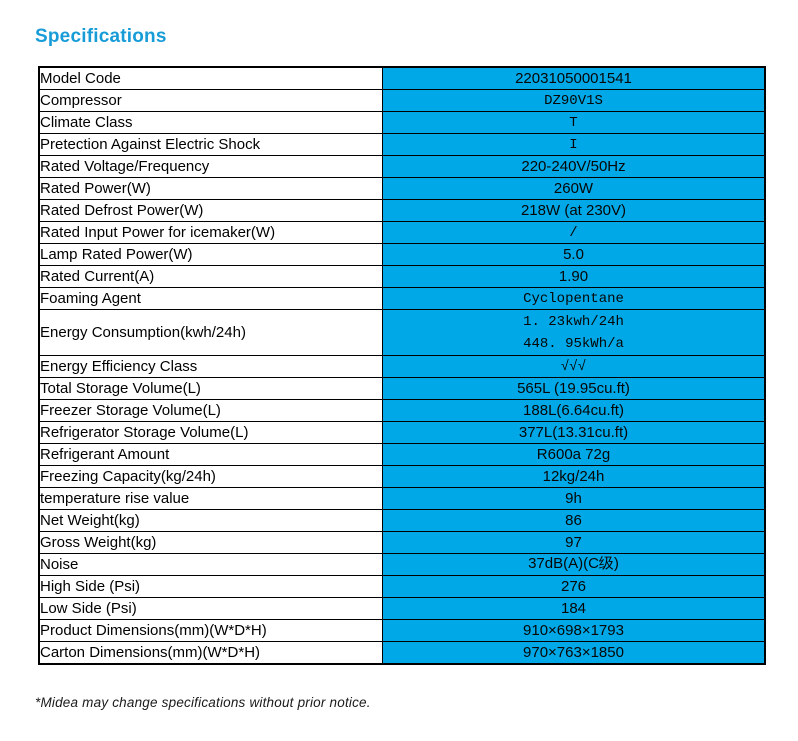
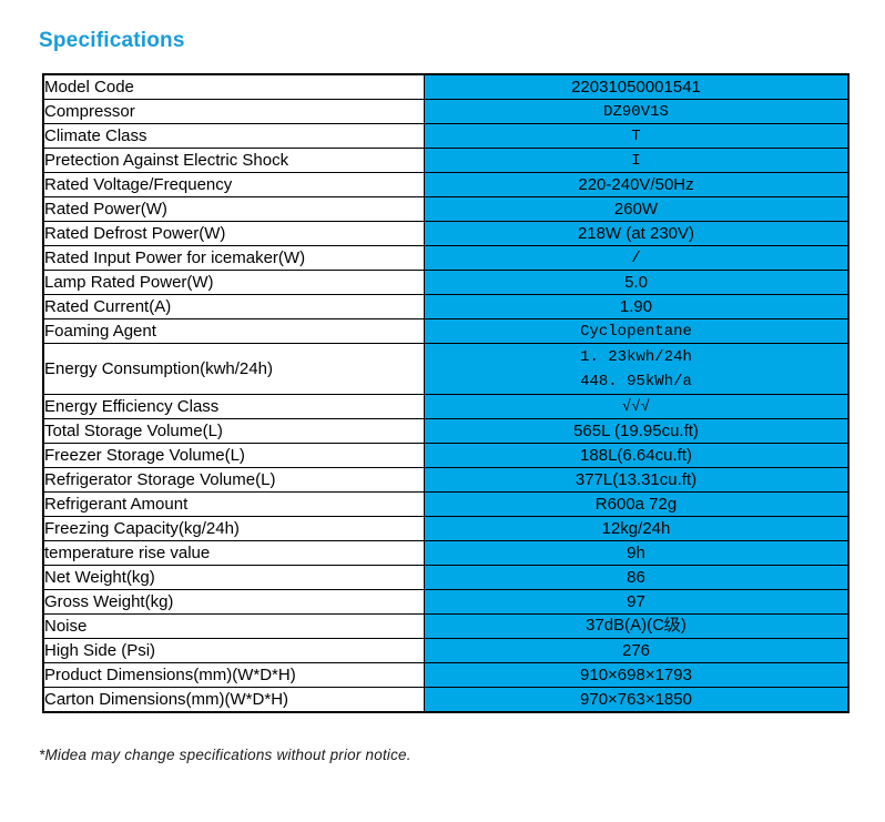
  Specifications
  Model Code	22031050001541
  Compressor	DZ90V1S
  Climate Class	T
  Pretection Against Electric Shock	I
  Rated Voltage/Frequency	220-240V/50Hz
  Rated Power(W)	260W
  Rated Defrost Power(W)	218W (at 230V)
  Rated Input Power for icemaker(W)	/
  Lamp Rated Power(W)	5.0
  Rated Current(A)	1.90
  Foaming Agent	Cyclopentane
  Energy Consumption(kwh/24h)	1. 23kwh/24h448. 95kWh/a
  Energy Efficiency Class	√√√
  Total Storage Volume(L)	565L (19.95cu.ft)
  Freezer Storage Volume(L)	188L(6.64cu.ft)
  Refrigerator Storage Volume(L)	377L(13.31cu.ft)
  Refrigerant Amount	R600a 72g
  Freezing Capacity(kg/24h)	12kg/24h
  temperature rise value	9h
  Net Weight(kg)	86
  Gross Weight(kg)	97
  Noise	37dB(A)(C级)
  High Side (Psi)	276
- Low Side (Psi)	184
  Product Dimensions(mm)(W*D*H)	910×698×1793
  Carton Dimensions(mm)(W*D*H)	970×763×1850
  *Midea may change specifications without prior notice.
